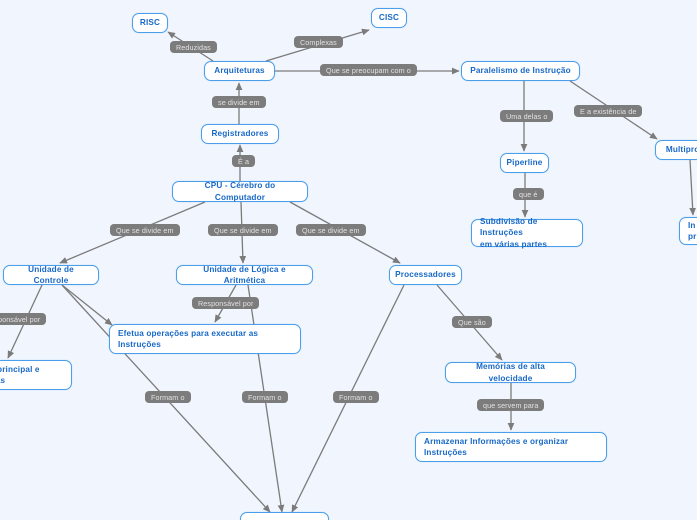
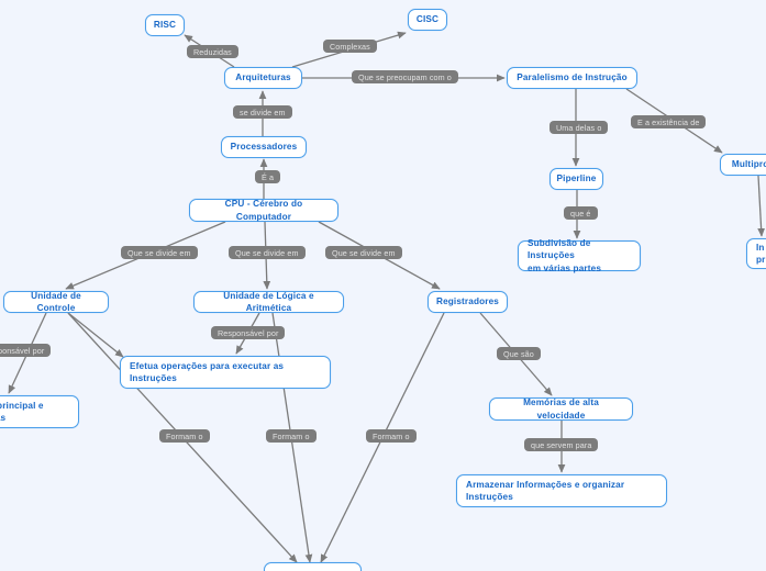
  RISC
  CISC
  Arquiteturas
  Paralelismo de Instrução
- Registradores
+ Processadores
  Piperline
  Multipr
  CPU - Cérebro do Computador
  Subdivisão de Instruções
  em várias partes
  In
  pr
  Unidade de Controle
  Unidade de Lógica e Aritmética
- Processadores
+ Registradores
  Efetua operações para executar as
  Instruções
  Memórias de alta velocidade
  Armazenar Informações e organizar
  Instruções
  Reduzidas
  Complexas
  Que se preocupam com o
  se divide em
  Uma delas o
  E a existência de
  É a
  que é
  Que se divide em
  Que se divide em
  Que se divide em
  ponsável por
  Responsável por
  Que são
  Formam o
  Formam o
  Formam o
  que servem para
